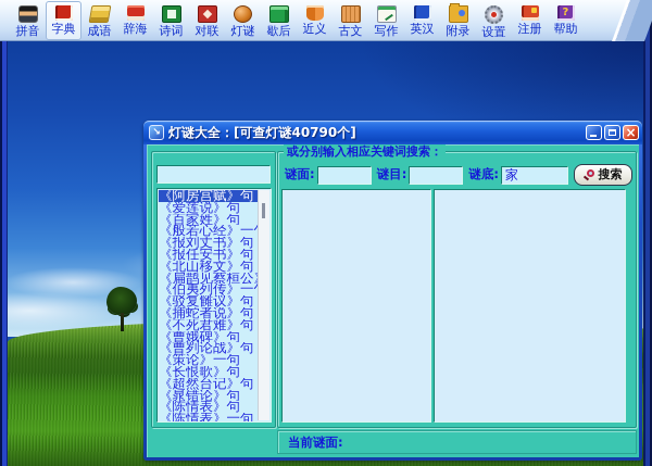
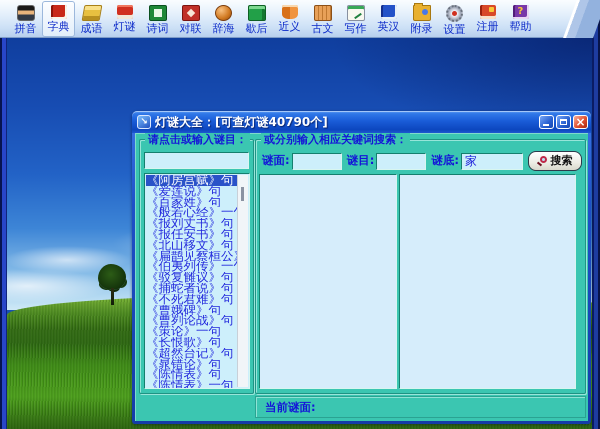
  拼音
  字典
  成语
- 辞海
+ 灯谜
  诗词
  对联
- 灯谜
+ 辞海
  歇后
  近义
  古文
  写作
  英汉
  附录
  设置
  注册
  帮助
  灯谜大全：[可查灯谜40790个]
+ 请点击或输入谜目：
  《阿房宫赋》句
  《爱莲说》句
  《百家姓》句
  《般若心经》一
  《报刘丈书》句
  《报任安书》句
  《北山移文》句
  《扁鹊见蔡桓公
  《伯夷列传》一
  《驳复雠议》句
  《捕蛇者说》句
  《不死君难》句
  《曹娥碑》句
  《曹刿论战》句
  《策论》一句
  《长恨歌》句
  《超然台记》句
  《晁错论》句
  《陈情表》句
  《陈情表》一句
  或分别输入相应关键词搜索：
  谜面:
  谜目:
  谜底:
  家
  搜索
  当前谜面:
